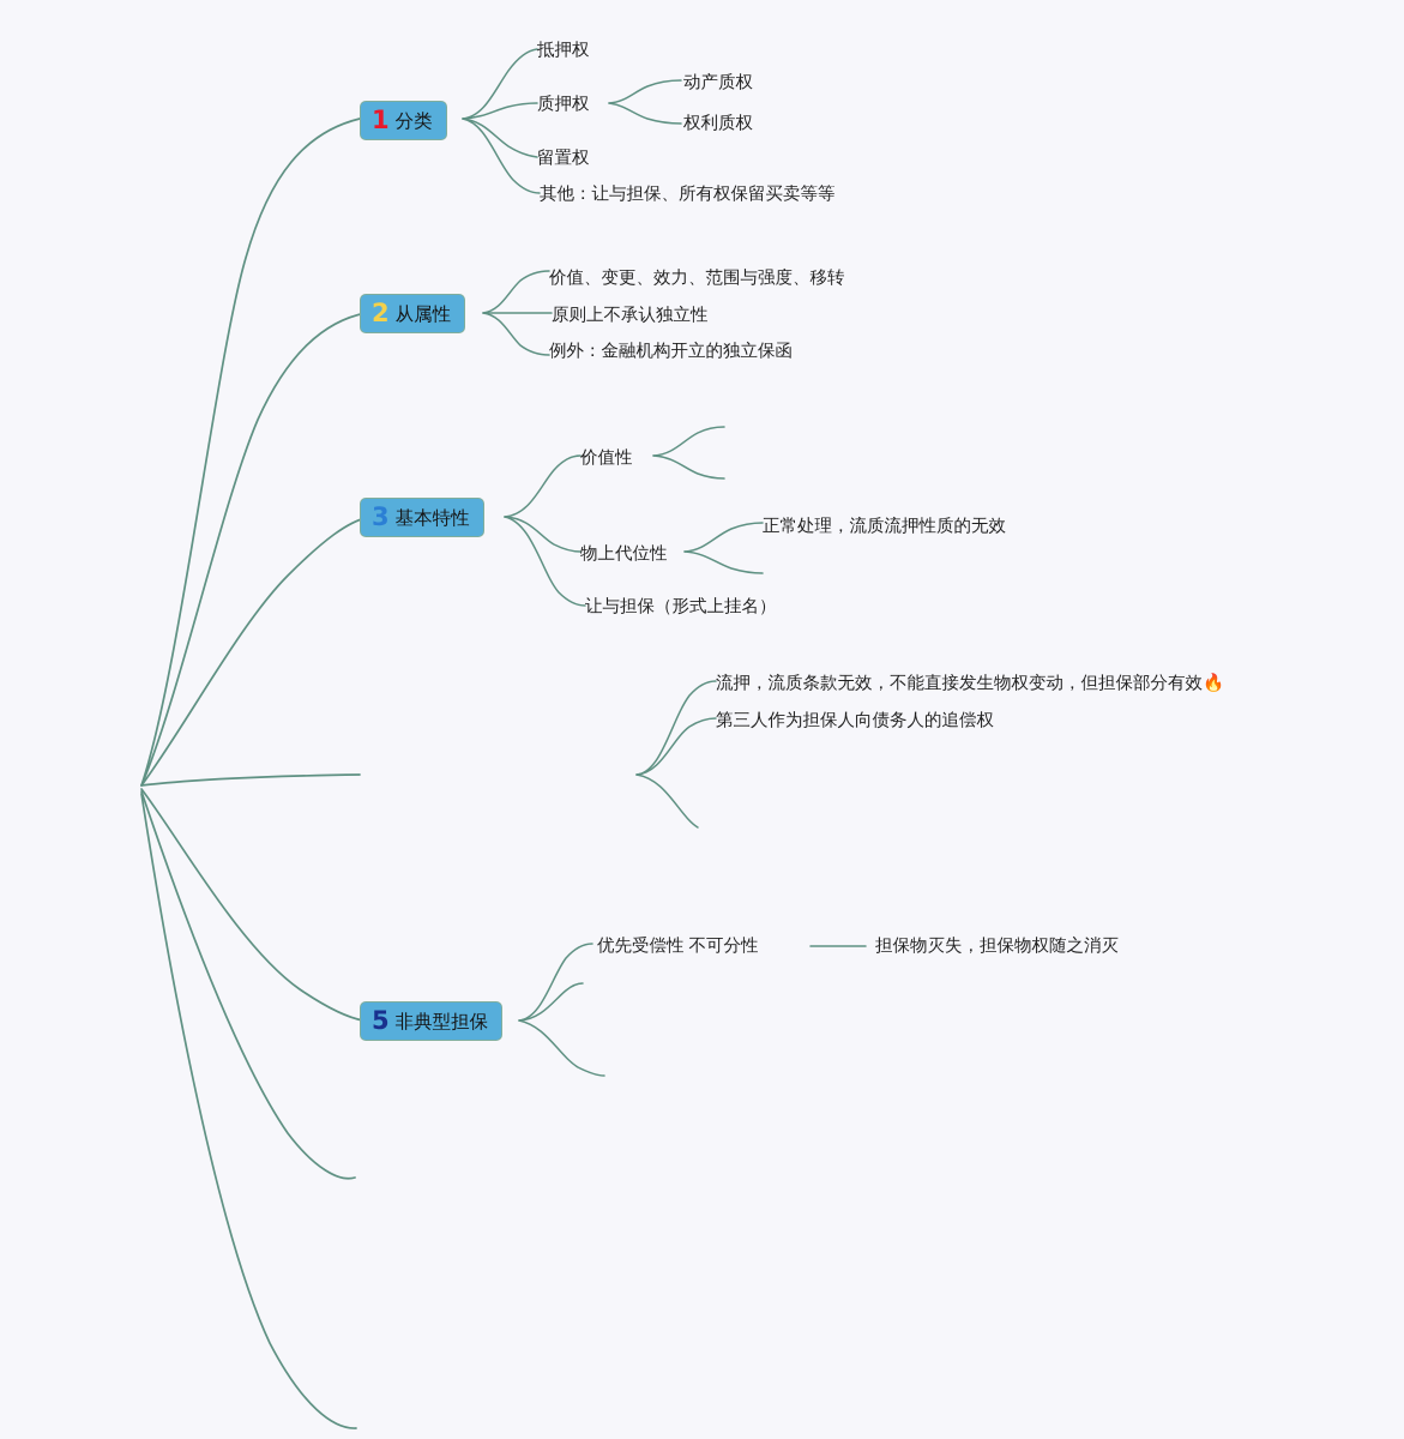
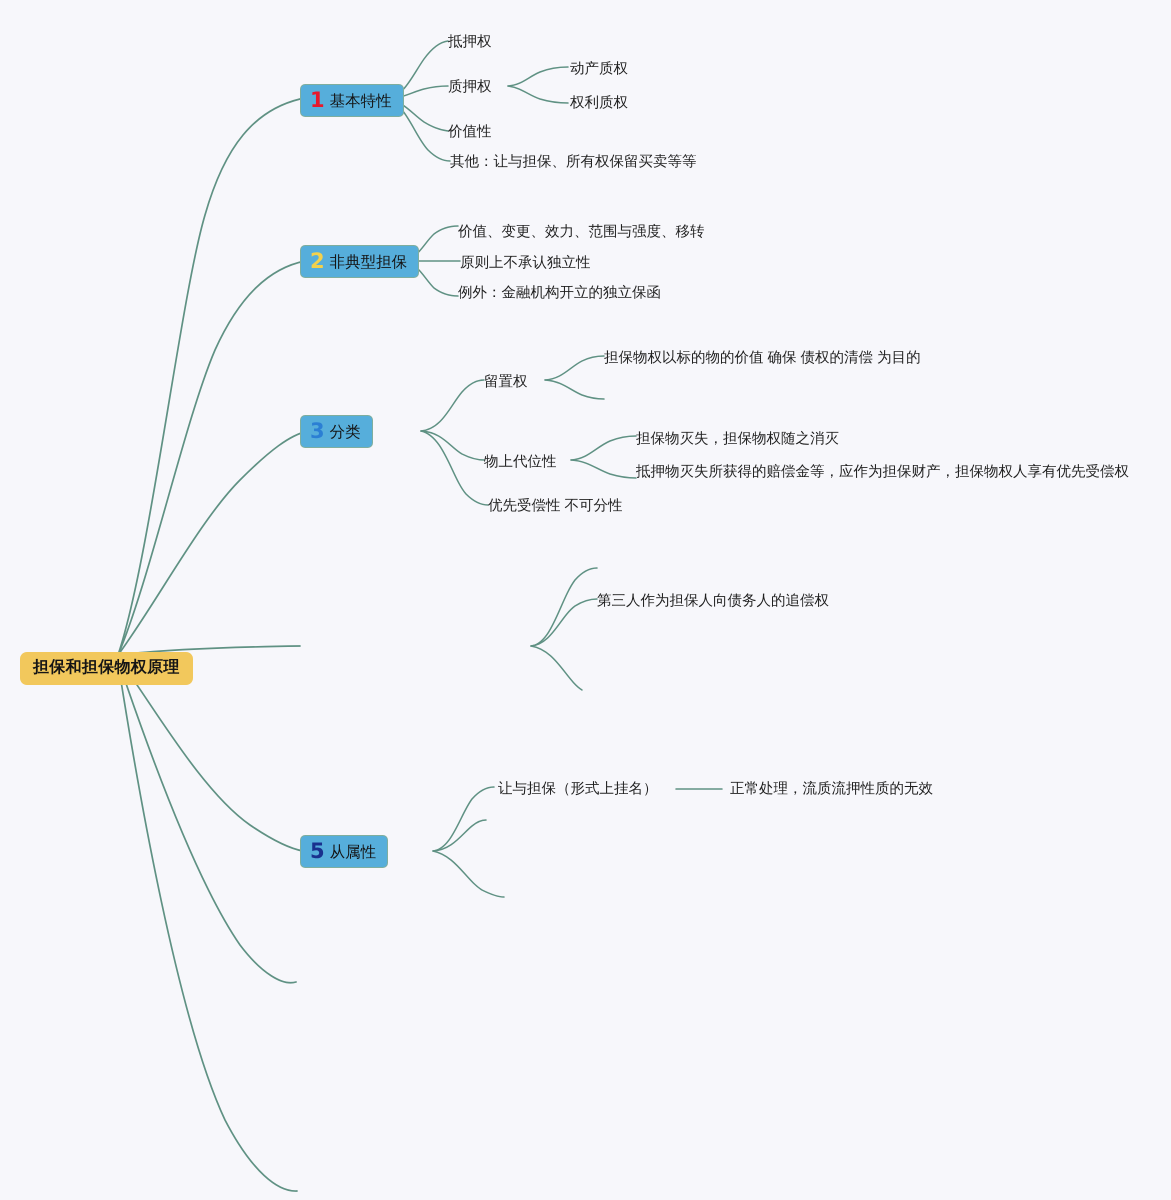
+ 担保和担保物权原理
  1
- 分类
+ 基本特性
  抵押权
  质押权
  动产质权
  权利质权
- 留置权
+ 价值性
  其他：让与担保、所有权保留买卖等等
  2
- 从属性
+ 非典型担保
  价值、变更、效力、范围与强度、移转
  原则上不承认独立性
  例外：金融机构开立的独立保函
  3
- 基本特性
+ 分类
- 价值性
+ 留置权
+ 担保物权以标的物的价值 确保 债权的清偿 为目的
  物上代位性
- 正常处理，流质流押性质的无效
+ 担保物灭失，担保物权随之消灭
+ 抵押物灭失所获得的赔偿金等，应作为担保财产，担保物权人享有优先受偿权
- 让与担保（形式上挂名）
+ 优先受偿性 不可分性
- 流押，流质条款无效，不能直接发生物权变动，但担保部分有效🔥
  第三人作为担保人向债务人的追偿权
  5
- 非典型担保
+ 从属性
- 优先受偿性 不可分性
+ 让与担保（形式上挂名）
- 担保物灭失，担保物权随之消灭
+ 正常处理，流质流押性质的无效
